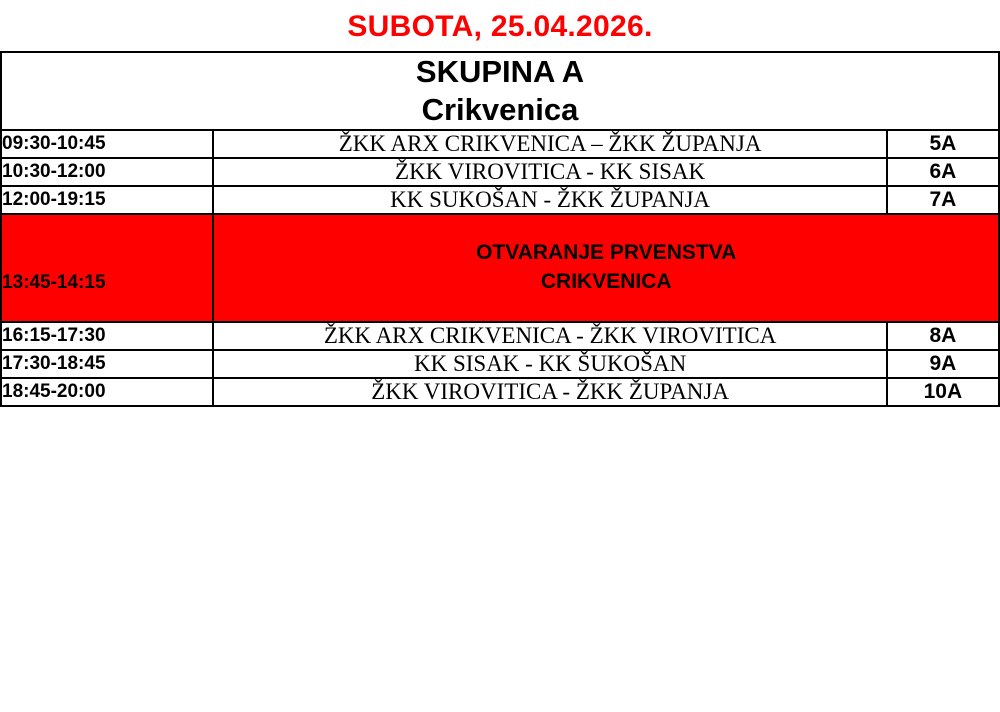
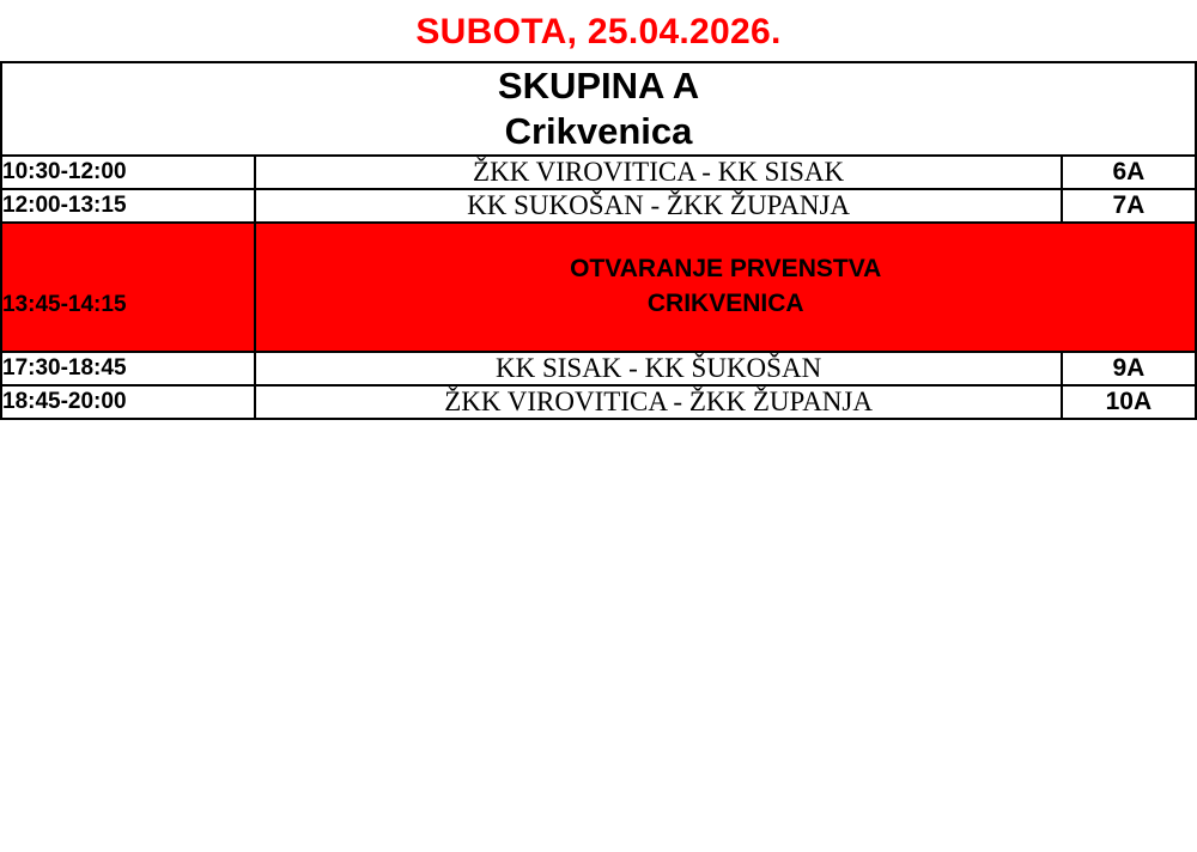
  SUBOTA, 25.04.2026.
  SKUPINA A Crikvenica
- 09:30-10:45	ŽKK ARX CRIKVENICA – ŽKK ŽUPANJA	5A
  10:30-12:00	ŽKK VIROVITICA - KK SISAK	6A
- 12:00-19:15	KK SUKOŠAN - ŽKK ŽUPANJA	7A
+ 12:00-13:15	KK SUKOŠAN - ŽKK ŽUPANJA	7A
  13:45-14:15	OTVARANJE PRVENSTVA CRIKVENICA
- 16:15-17:30	ŽKK ARX CRIKVENICA - ŽKK VIROVITICA	8A
  17:30-18:45	KK SISAK - KK ŠUKOŠAN	9A
  18:45-20:00	ŽKK VIROVITICA - ŽKK ŽUPANJA	10A
